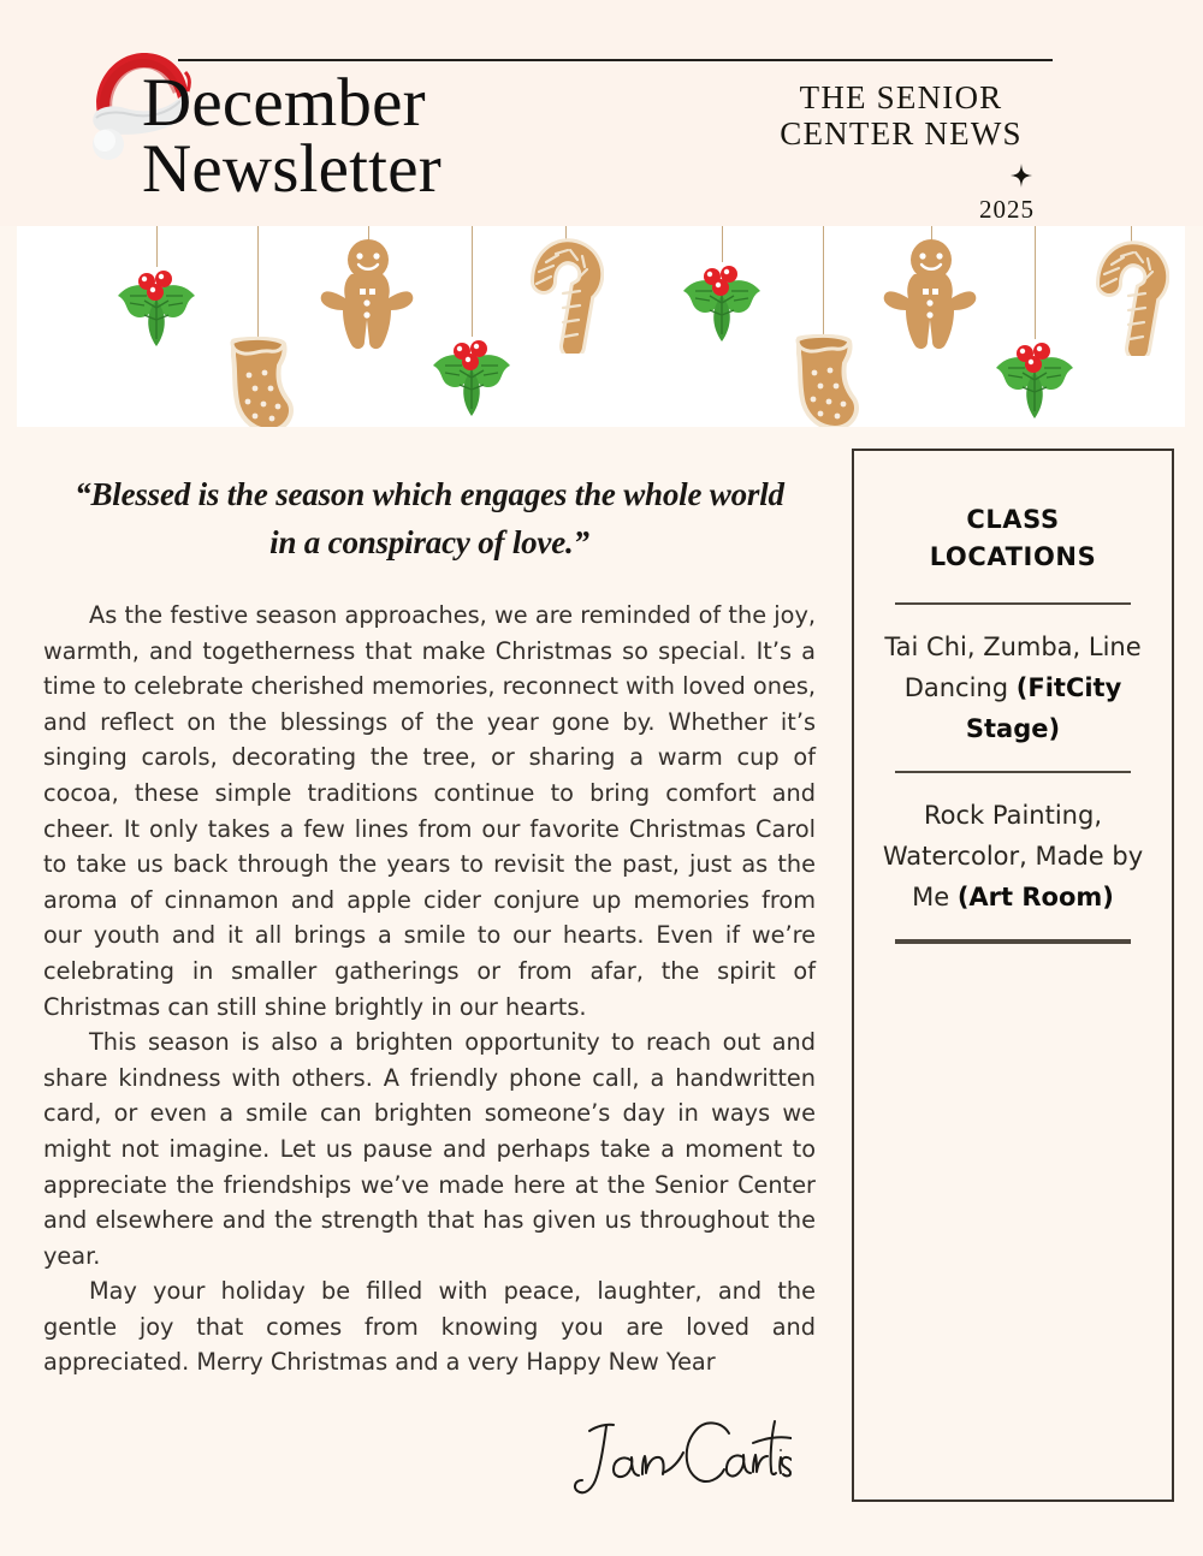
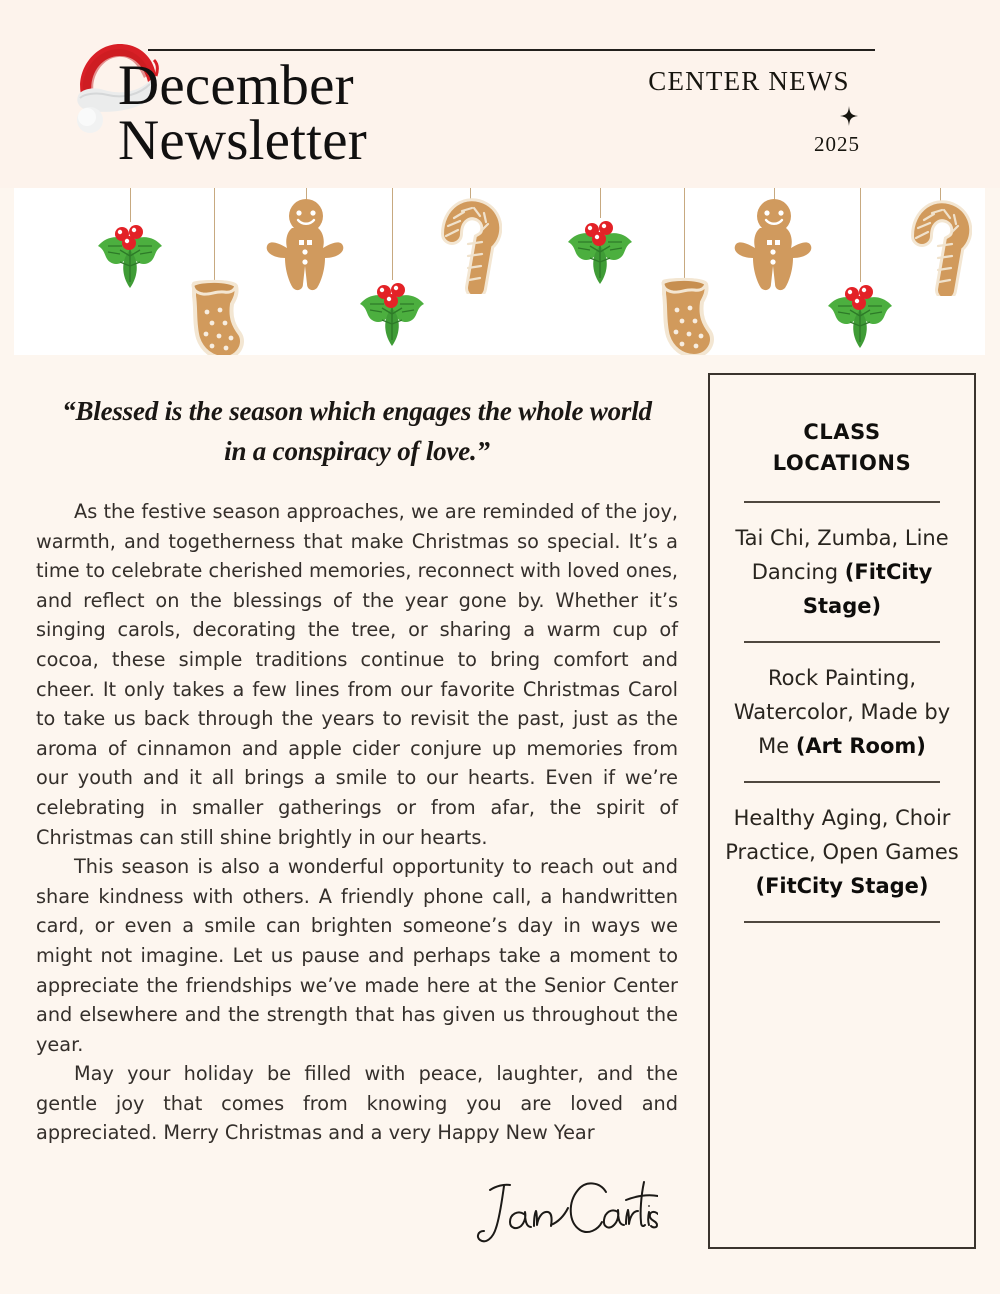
  December
  Newsletter
- THE SENIOR
  CENTER NEWS
  2025
  “Blessed is the season which engages the whole world in a conspiracy of love.”
  As the festive season approaches, we are reminded of the joy, warmth, and togetherness that make Christmas so special. It’s a time to celebrate cherished memories, reconnect with loved ones, and reflect on the blessings of the year gone by. Whether it’s singing carols, decorating the tree, or sharing a warm cup of cocoa, these simple traditions continue to bring comfort and cheer. It only takes a few lines from our favorite Christmas Carol to take us back through the years to revisit the past, just as the aroma of cinnamon and apple cider conjure up memories from our youth and it all brings a smile to our hearts. Even if we’re celebrating in smaller gatherings or from afar, the spirit of Christmas can still shine brightly in our hearts.
- This season is also a brighten opportunity to reach out and share kindness with others. A friendly phone call, a handwritten card, or even a smile can brighten someone’s day in ways we might not imagine. Let us pause and perhaps take a moment to appreciate the friendships we’ve made here at the Senior Center and elsewhere and the strength that has given us throughout the year.
+ This season is also a wonderful opportunity to reach out and share kindness with others. A friendly phone call, a handwritten card, or even a smile can brighten someone’s day in ways we might not imagine. Let us pause and perhaps take a moment to appreciate the friendships we’ve made here at the Senior Center and elsewhere and the strength that has given us throughout the year.
  May your holiday be filled with peace, laughter, and the gentle joy that comes from knowing you are loved and appreciated. Merry Christmas and a very Happy New Year
  CLASS
  LOCATIONS
  Tai Chi, Zumba, Line Dancing (FitCity Stage)
  Rock Painting, Watercolor, Made by Me (Art Room)
+ Healthy Aging, Choir Practice, Open Games (FitCity Stage)
